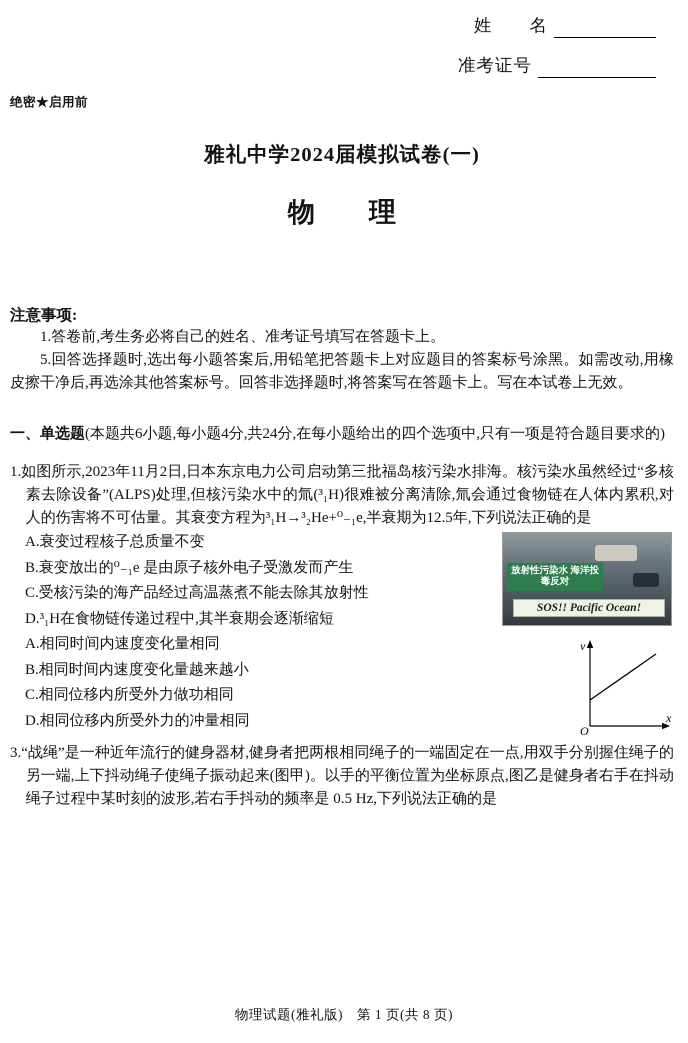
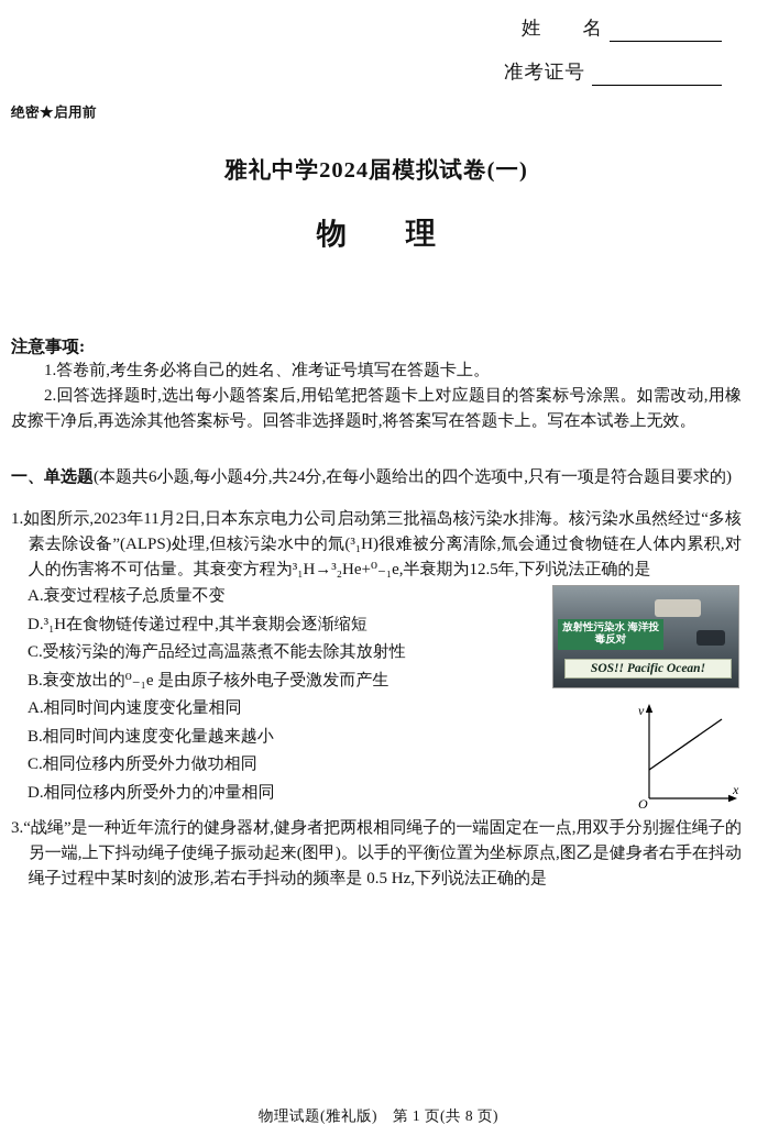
  姓 名
  准考证号
  绝密★启用前
  雅礼中学2024届模拟试卷(一)
  物 理
  注意事项:
  1.答卷前,考生务必将自己的姓名、准考证号填写在答题卡上。
- 5.回答选择题时,选出每小题答案后,用铅笔把答题卡上对应题目的答案标号涂黑。如需改动,用橡皮擦干净后,再选涂其他答案标号。回答非选择题时,将答案写在答题卡上。写在本试卷上无效。
+ 2.回答选择题时,选出每小题答案后,用铅笔把答题卡上对应题目的答案标号涂黑。如需改动,用橡皮擦干净后,再选涂其他答案标号。回答非选择题时,将答案写在答题卡上。写在本试卷上无效。
  一、单选题(本题共6小题,每小题4分,共24分,在每小题给出的四个选项中,只有一项是符合题目要求的)
  1.如图所示,2023年11月2日,日本东京电力公司启动第三批福岛核污染水排海。核污染水虽然经过“多核素去除设备”(ALPS)处理,但核污染水中的氚(³₁H)很难被分离清除,氚会通过食物链在人体内累积,对人的伤害将不可估量。其衰变方程为³₁H→³₂He+⁰₋₁e,半衰期为12.5年,下列说法正确的是
  A.衰变过程核子总质量不变
- B.衰变放出的⁰₋₁e 是由原子核外电子受激发而产生
+ D.³₁H在食物链传递过程中,其半衰期会逐渐缩短
  C.受核污染的海产品经过高温蒸煮不能去除其放射性
- D.³₁H在食物链传递过程中,其半衰期会逐渐缩短
+ B.衰变放出的⁰₋₁e 是由原子核外电子受激发而产生
  放射性污染水 海洋投毒反对
  SOS!! Pacific Ocean!
  A.相同时间内速度变化量相同
  B.相同时间内速度变化量越来越小
  C.相同位移内所受外力做功相同
  D.相同位移内所受外力的冲量相同
  v
  x
  O
  3.“战绳”是一种近年流行的健身器材,健身者把两根相同绳子的一端固定在一点,用双手分别握住绳子的另一端,上下抖动绳子使绳子振动起来(图甲)。以手的平衡位置为坐标原点,图乙是健身者右手在抖动绳子过程中某时刻的波形,若右手抖动的频率是 0.5 Hz,下列说法正确的是
  物理试题(雅礼版) 第 1 页(共 8 页)
